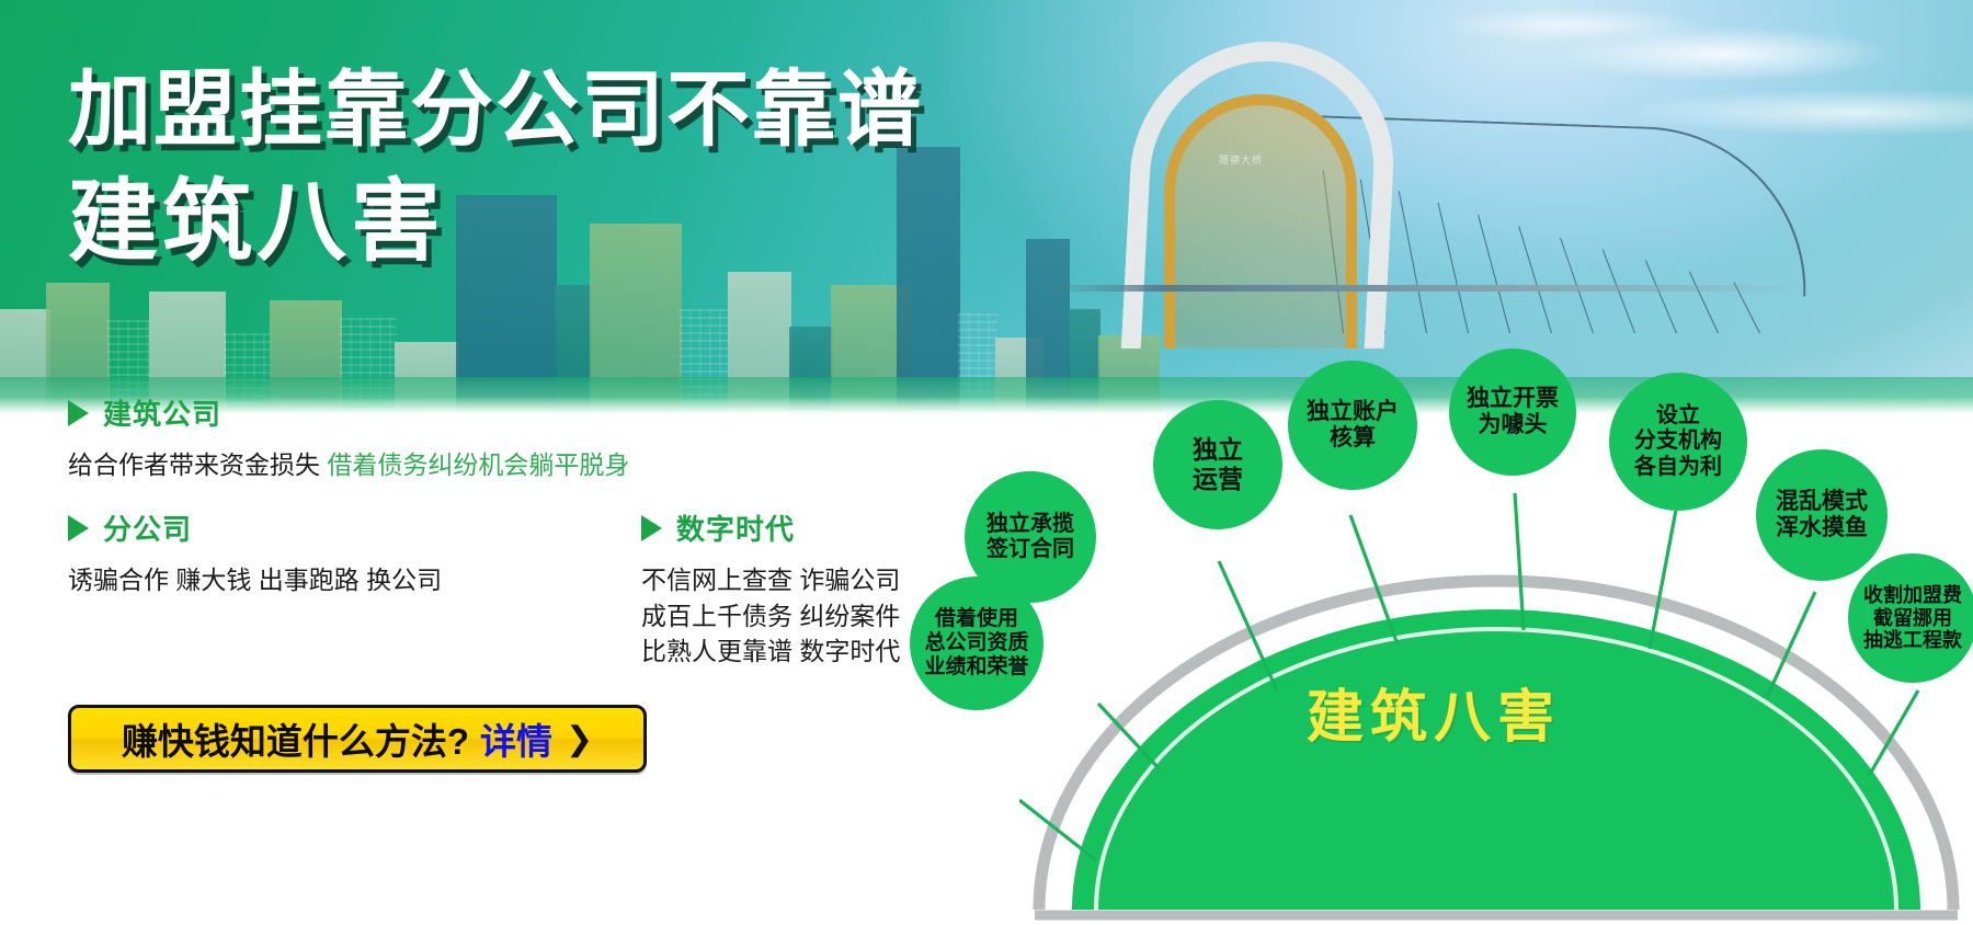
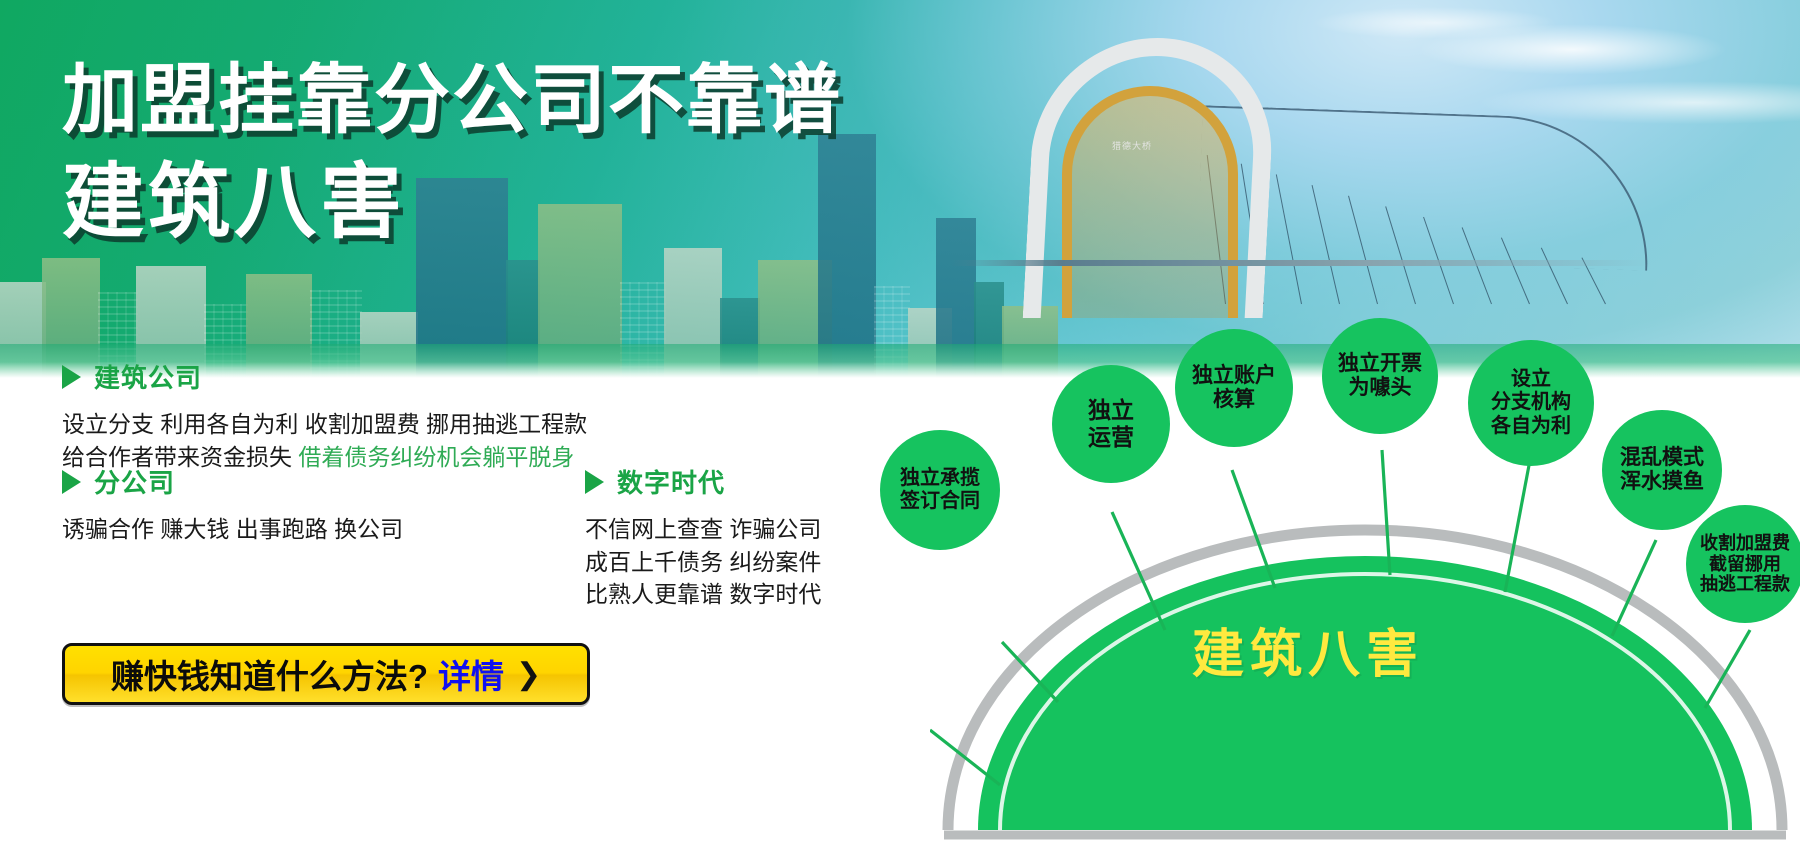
  猎德大桥
  加盟挂靠分公司不靠谱
  建筑八害
  建筑公司
+ 设立分支 利用各自为利 收割加盟费 挪用抽逃工程款
  给合作者带来资金损失 借着债务纠纷机会躺平脱身
  分公司
  诱骗合作 赚大钱 出事跑路 换公司
  数字时代
  不信网上查查 诈骗公司
  成百上千债务 纠纷案件
  比熟人更靠谱 数字时代
  赚快钱知道什么方法?
  详情
  ❯
- 借着使用
- 总公司资质
- 业绩和荣誉
  独立承揽
  签订合同
  独立
  运营
  独立账户
  核算
  独立开票
  为噱头
  设立
  分支机构
  各自为利
  混乱模式
  浑水摸鱼
  收割加盟费
  截留挪用
  抽逃工程款
  建筑八害
